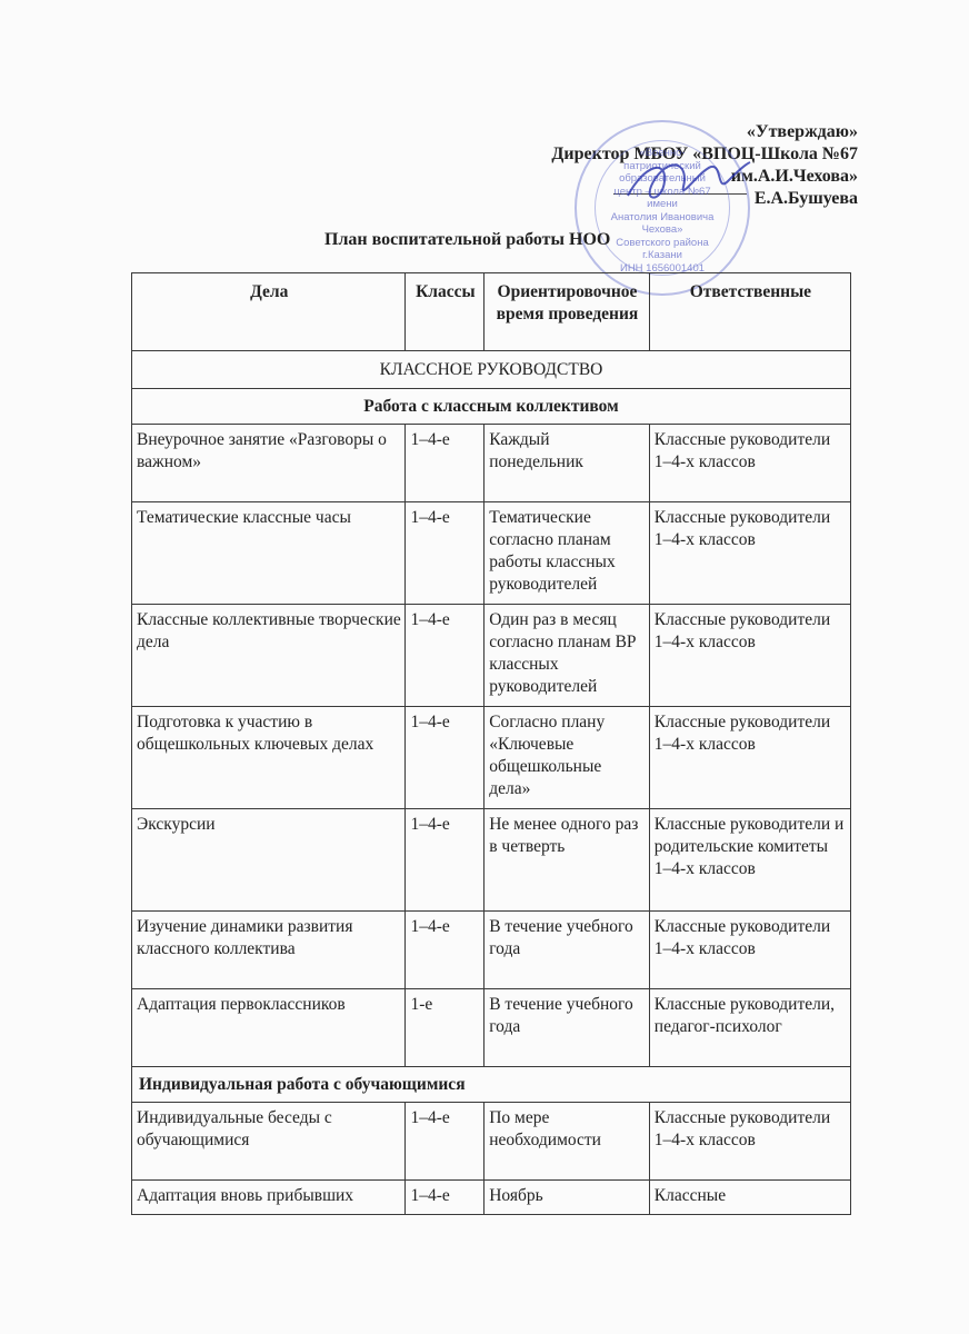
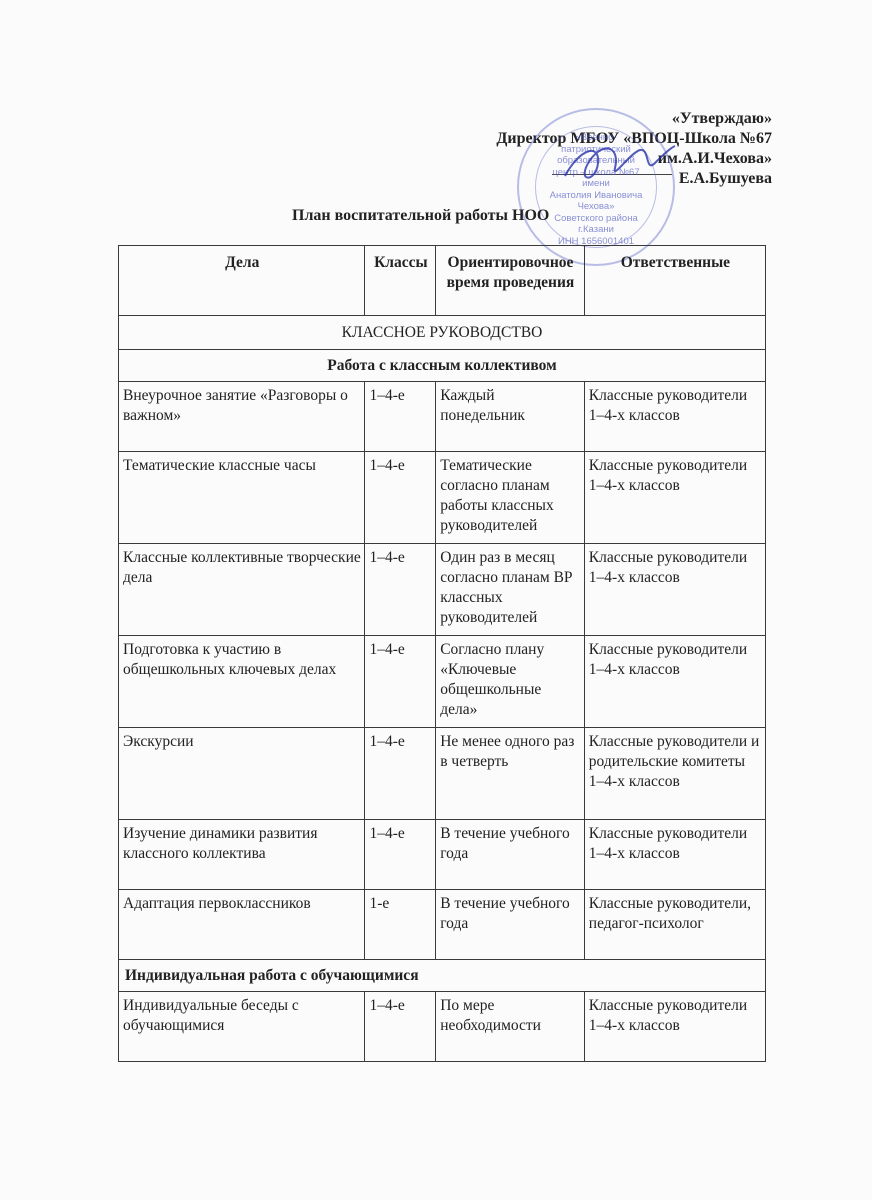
  «Утверждаю»
  Директор МБОУ «ВПОЦ-Школа №67
  им.А.И.Чехова»
  Е.А.Бушуева
  «Военно-
  патриотический
  образовательный
  центр – школа №67
  имени
  Анатолия Ивановича
  Чехова»
  Советского района
  г.Казани
  ИНН 1656001401
  План воспитательной работы НОО
  Дела	Классы	Ориентировочное время проведения	Ответственные
  КЛАССНОЕ РУКОВОДСТВО
  Работа с классным коллективом
  Внеурочное занятие «Разговоры о важном»	1–4-е	Каждый понедельник	Классные руководители 1–4-х классов
  Тематические классные часы	1–4-е	Тематические согласно планам работы классных руководителей	Классные руководители 1–4-х классов
  Классные коллективные творческие дела	1–4-е	Один раз в месяц согласно планам ВР классных руководителей	Классные руководители 1–4-х классов
  Подготовка к участию в общешкольных ключевых делах	1–4-е	Согласно плану «Ключевые общешкольные дела»	Классные руководители 1–4-х классов
  Экскурсии	1–4-е	Не менее одного раз в четверть	Классные руководители и родительские комитеты 1–4-х классов
  Изучение динамики развития классного коллектива	1–4-е	В течение учебного года	Классные руководители 1–4-х классов
  Адаптация первоклассников	1-е	В течение учебного года	Классные руководители, педагог-психолог
  Индивидуальная работа с обучающимися
  Индивидуальные беседы с обучающимися	1–4-е	По мере необходимости	Классные руководители 1–4-х классов
- Адаптация вновь прибывших	1–4-е	Ноябрь	Классные
